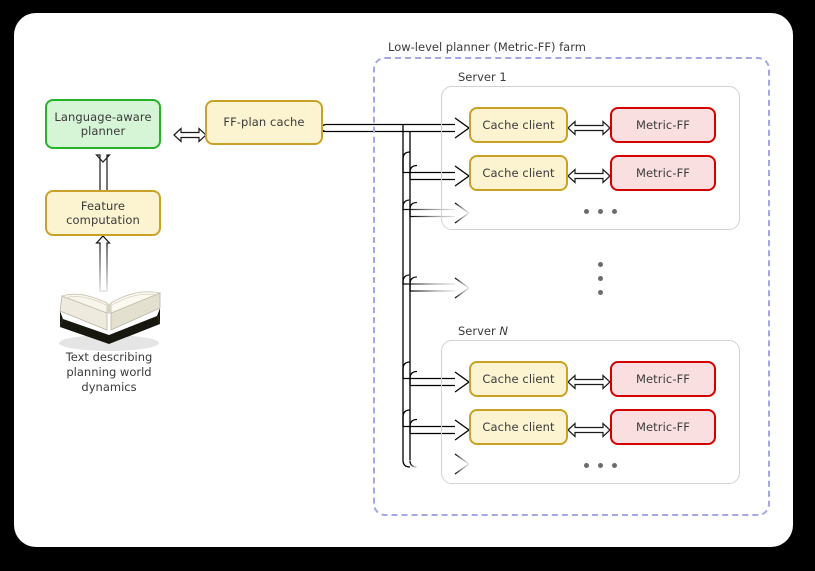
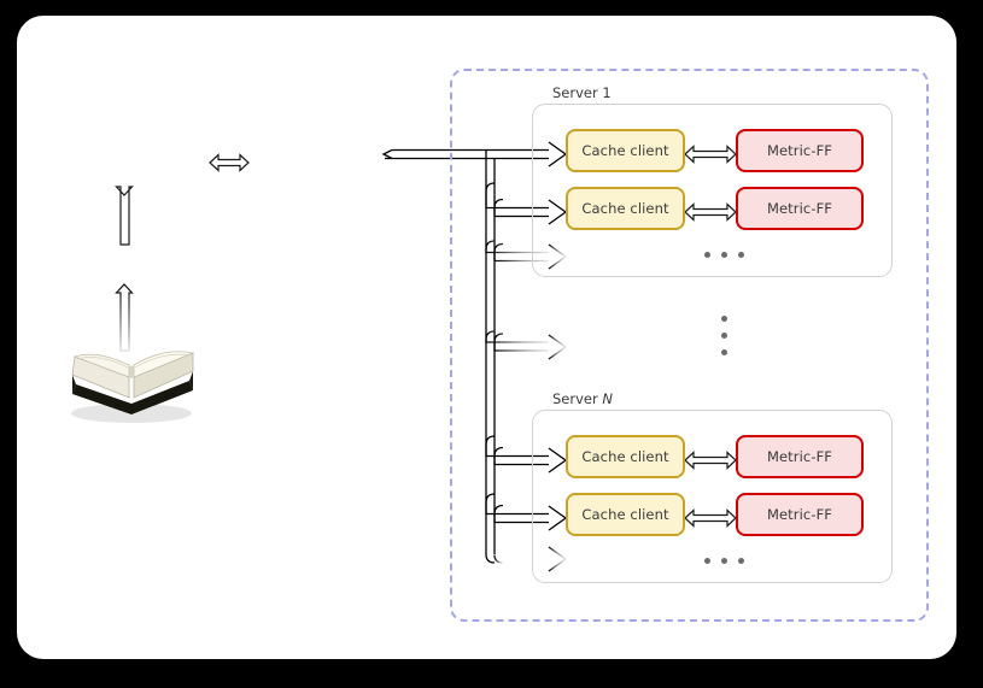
- Language-aware planner
- Feature computation
- FF-plan cache
- Text describing
- planning world
- dynamics
- Low-level planner (Metric-FF) farm
  Server 1
  Cache client
  Metric-FF
  Cache client
  Metric-FF
  Server N
  Cache client
  Metric-FF
  Cache client
  Metric-FF
